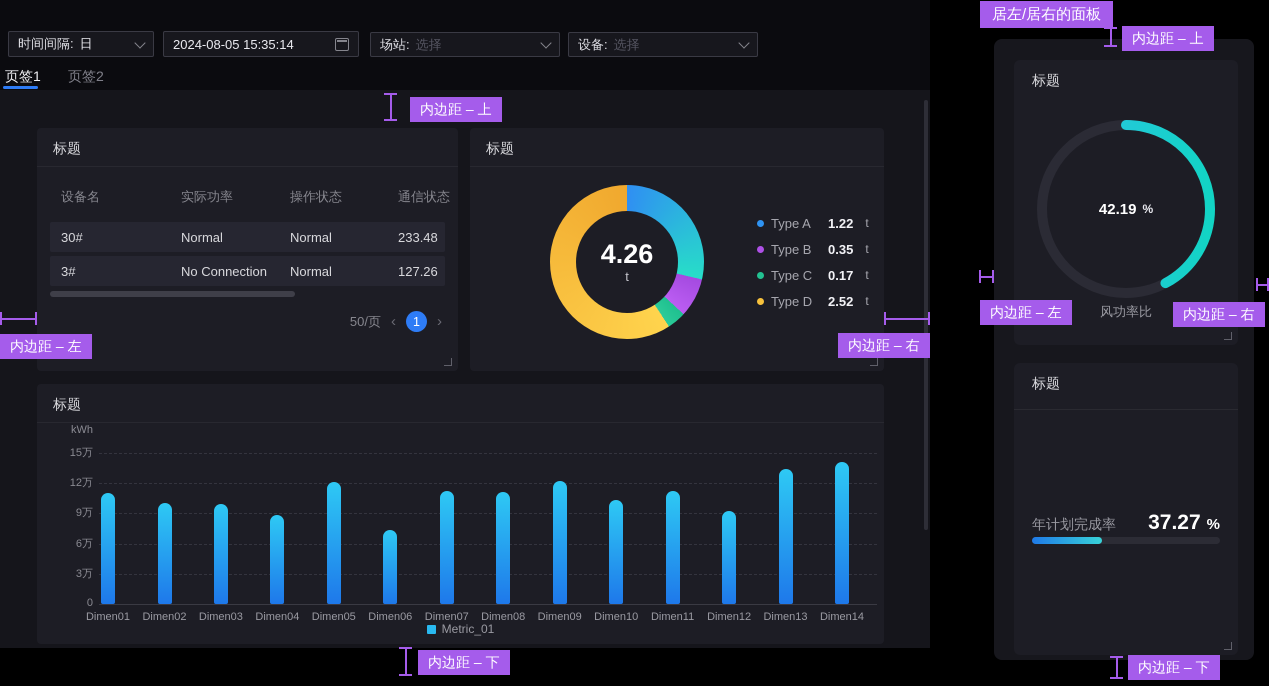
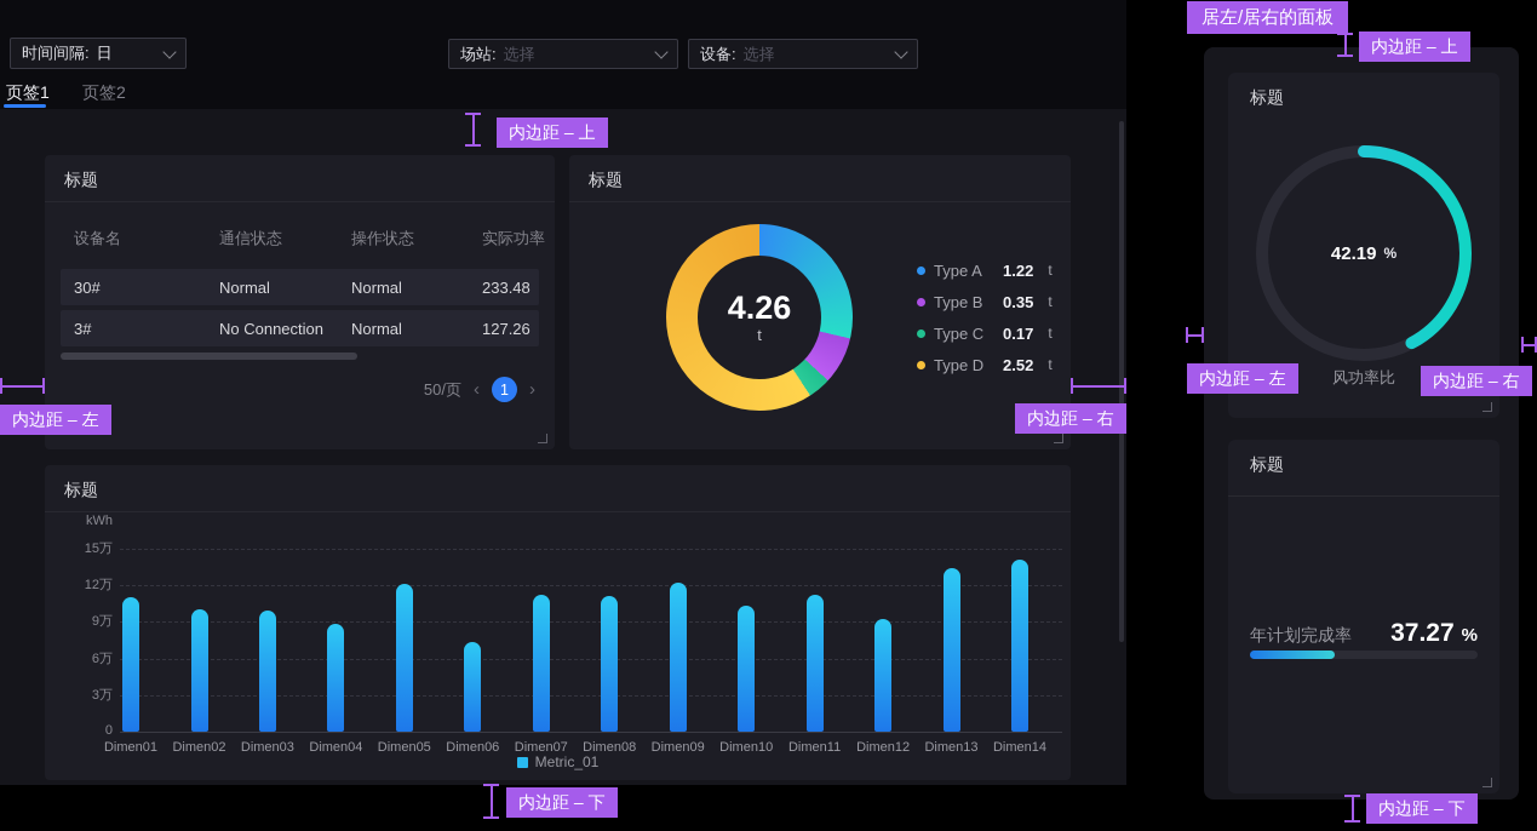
  时间间隔:
  日
- 2024-08-05 15:35:14
  场站:
  选择
  设备:
  选择
  页签1
  页签2
  标题
  设备名
- 实际功率
+ 通信状态
  操作状态
- 通信状态
+ 实际功率
  30#
  Normal
  Normal
  233.48
  3#
  No Connection
  Normal
  127.26
  50/页
  ‹
  1
  ›
  标题
  4.26
  t
  Type A
  1.22
  t
  Type B
  0.35
  t
  Type C
  0.17
  t
  Type D
  2.52
  t
  标题
  kWh
  0
  3万
  6万
  9万
  12万
  15万
  Dimen01
  Dimen02
  Dimen03
  Dimen04
  Dimen05
  Dimen06
  Dimen07
  Dimen08
  Dimen09
  Dimen10
  Dimen11
  Dimen12
  Dimen13
  Dimen14
  Metric_01
  标题
  42.19
  %
  风功率比
  标题
  年计划完成率
  37.27
  %
  居左/居右的面板
  内边距 – 上
  内边距 – 左
  内边距 – 右
  内边距 – 下
  内边距 – 上
  内边距 – 左
  内边距 – 右
  内边距 – 下
